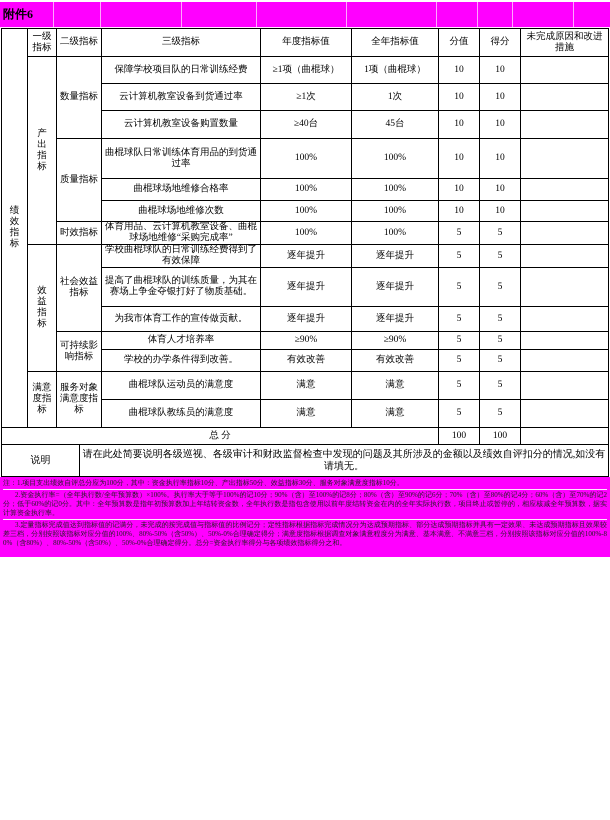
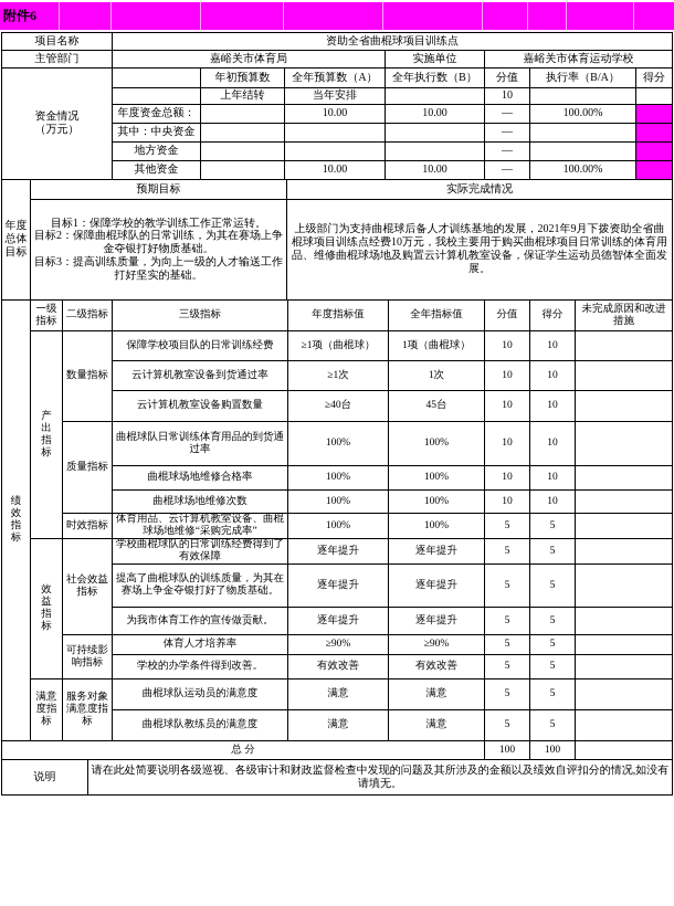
  附件6
+ 项目名称	资助全省曲棍球项目训练点
+ 主管部门	嘉峪关市体育局	实施单位	嘉峪关市体育运动学校
+ 资金情况 （万元）		年初预算数	全年预算数（A）	全年执行数（B）	分值	执行率（B/A）	得分
+ 	上年结转	当年安排		10
+ 年度资金总额：		10.00	10.00	—	100.00%
+ 其中：中央资金				—
+ 地方资金				—
+ 其他资金		10.00	10.00	—	100.00%
+ 年度 总体 目标	预期目标	实际完成情况
+ 目标1：保障学校的教学训练工作正常运转。 目标2：保障曲棍球队的日常训练，为其在赛场上争金夺银打好物质基础。 目标3：提高训练质量，为向上一级的人才输送工作打好坚实的基础。	上级部门为支持曲棍球后备人才训练基地的发展，2021年9月下拨资助全省曲棍球项目训练点经费10万元，我校主要用于购买曲棍球项目日常训练的体育用品、维修曲棍球场地及购置云计算机教室设备，保证学生运动员德智体全面发展。
  绩 效 指 标	一级指标	二级指标	三级指标	年度指标值	全年指标值	分值	得分	未完成原因和改进措施
  产 出 指 标	数量指标	保障学校项目队的日常训练经费	≥1项（曲棍球）	1项（曲棍球）	10	10
  云计算机教室设备到货通过率	≥1次	1次	10	10
  云计算机教室设备购置数量	≥40台	45台	10	10
  质量指标	曲棍球队日常训练体育用品的到货通过率	100%	100%	10	10
  曲棍球场地维修合格率	100%	100%	10	10
  曲棍球场地维修次数	100%	100%	10	10
  时效指标	体育用品、云计算机教室设备、曲棍球场地维修“采购完成率”	100%	100%	5	5
  效 益 指 标	社会效益 指标	学校曲棍球队的日常训练经费得到了有效保障	逐年提升	逐年提升	5	5
  提高了曲棍球队的训练质量，为其在赛场上争金夺银打好了物质基础。	逐年提升	逐年提升	5	5
  为我市体育工作的宣传做贡献。	逐年提升	逐年提升	5	5
  可持续影 响指标	体育人才培养率	≥90%	≥90%	5	5
  学校的办学条件得到改善。	有效改善	有效改善	5	5
  满意 度指 标	服务对象 满意度指 标	曲棍球队运动员的满意度	满意	满意	5	5
  曲棍球队教练员的满意度	满意	满意	5	5
  总 分	100	100
  说明	请在此处简要说明各级巡视、各级审计和财政监督检查中发现的问题及其所涉及的金额以及绩效自评扣分的情况,如没有请填无。
- 注：1.项目支出绩效自评总分应为100分，其中：资金执行率指标10分、产出指标50分、效益指标30分、服务对象满意度指标10分。
- 2.资金执行率=（全年执行数/全年预算数）×100%。执行率大于等于100%的记10分；90%（含）至100%的记8分；80%（含）至90%的记6分；70%（含）至80%的记4分；60%（含）至70%的记2分；低于60%的记0分。其中：全年预算数是指年初预算数加上年结转资金数，全年执行数是指包含使用以前年度结转资金在内的全年实际执行数，项目终止或暂停的，相应核减全年预算数，据实计算资金执行率。
- 3.定量指标完成值达到指标值的记满分，未完成的按完成值与指标值的比例记分；定性指标根据指标完成情况分为达成预期指标、部分达成预期指标并具有一定效果、未达成预期指标且效果较差三档，分别按照该指标对应分值的100%、80%-50%（含50%）、50%-0%合理确定得分；满意度指标根据调查对象满意程度分为满意、基本满意、不满意三档，分别按照该指标对应分值的100%-80%（含80%）、80%-50%（含50%）、50%-0%合理确定得分。总分=资金执行率得分与各项绩效指标得分之和。
